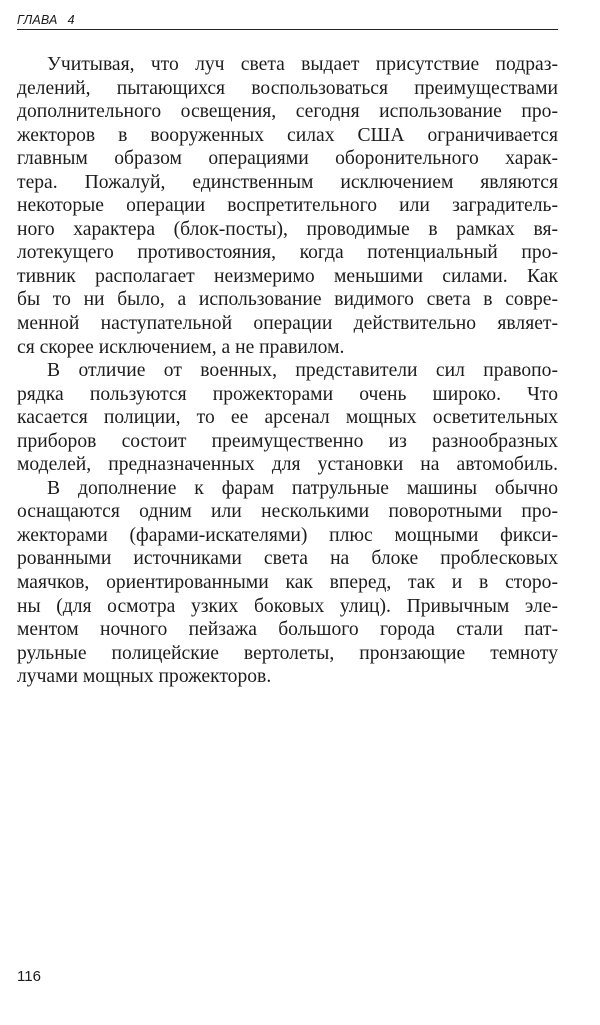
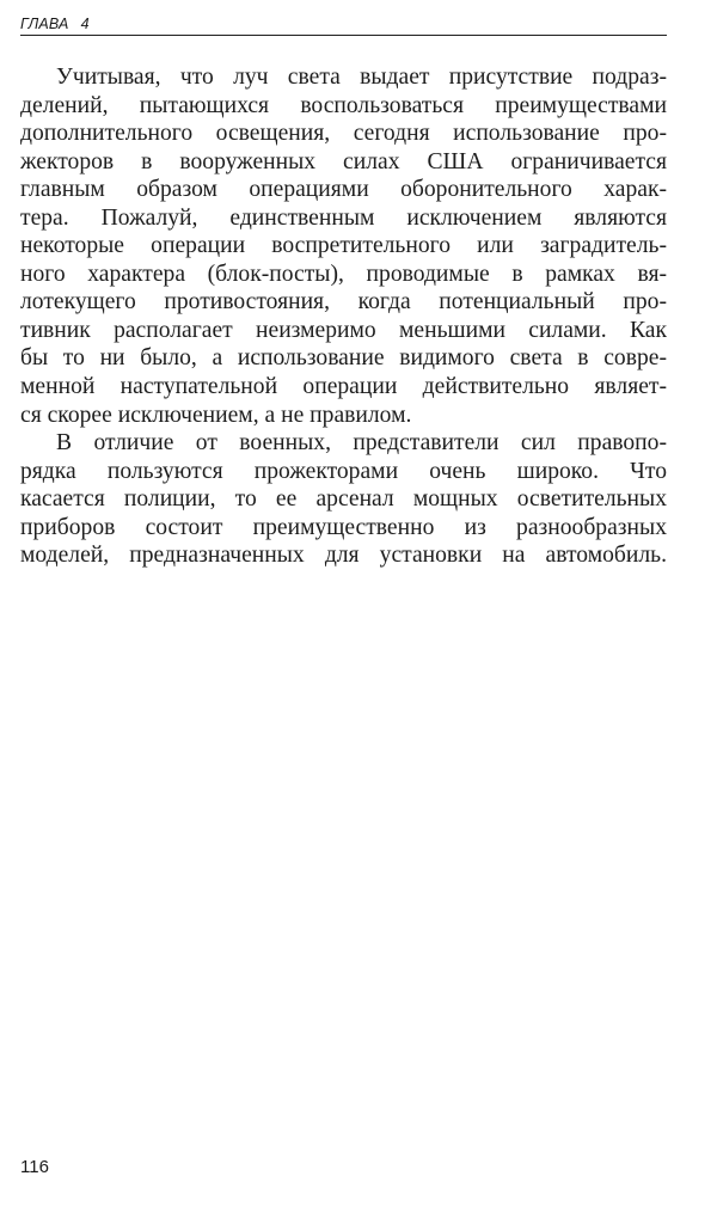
  ГЛАВА 4
  Учитывая, что луч света выдает присутствие подраз-
  делений, пытающихся воспользоваться преимуществами
  дополнительного освещения, сегодня использование про-
  жекторов в вооруженных силах США ограничивается
  главным образом операциями оборонительного харак-
  тера. Пожалуй, единственным исключением являются
  некоторые операции воспретительного или заградитель-
  ного характера (блок-посты), проводимые в рамках вя-
  лотекущего противостояния, когда потенциальный про-
  тивник располагает неизмеримо меньшими силами. Как
  бы то ни было, а использование видимого света в совре-
  менной наступательной операции действительно являет-
  ся скорее исключением, а не правилом.
  В отличие от военных, представители сил правопо-
  рядка пользуются прожекторами очень широко. Что
  касается полиции, то ее арсенал мощных осветительных
  приборов состоит преимущественно из разнообразных
  моделей, предназначенных для установки на автомобиль.
- В дополнение к фарам патрульные машины обычно
- оснащаются одним или несколькими поворотными про-
- жекторами (фарами-искателями) плюс мощными фикси-
- рованными источниками света на блоке проблесковых
- маячков, ориентированными как вперед, так и в сторо-
- ны (для осмотра узких боковых улиц). Привычным эле-
- ментом ночного пейзажа большого города стали пат-
- рульные полицейские вертолеты, пронзающие темноту
- лучами мощных прожекторов.
  116
